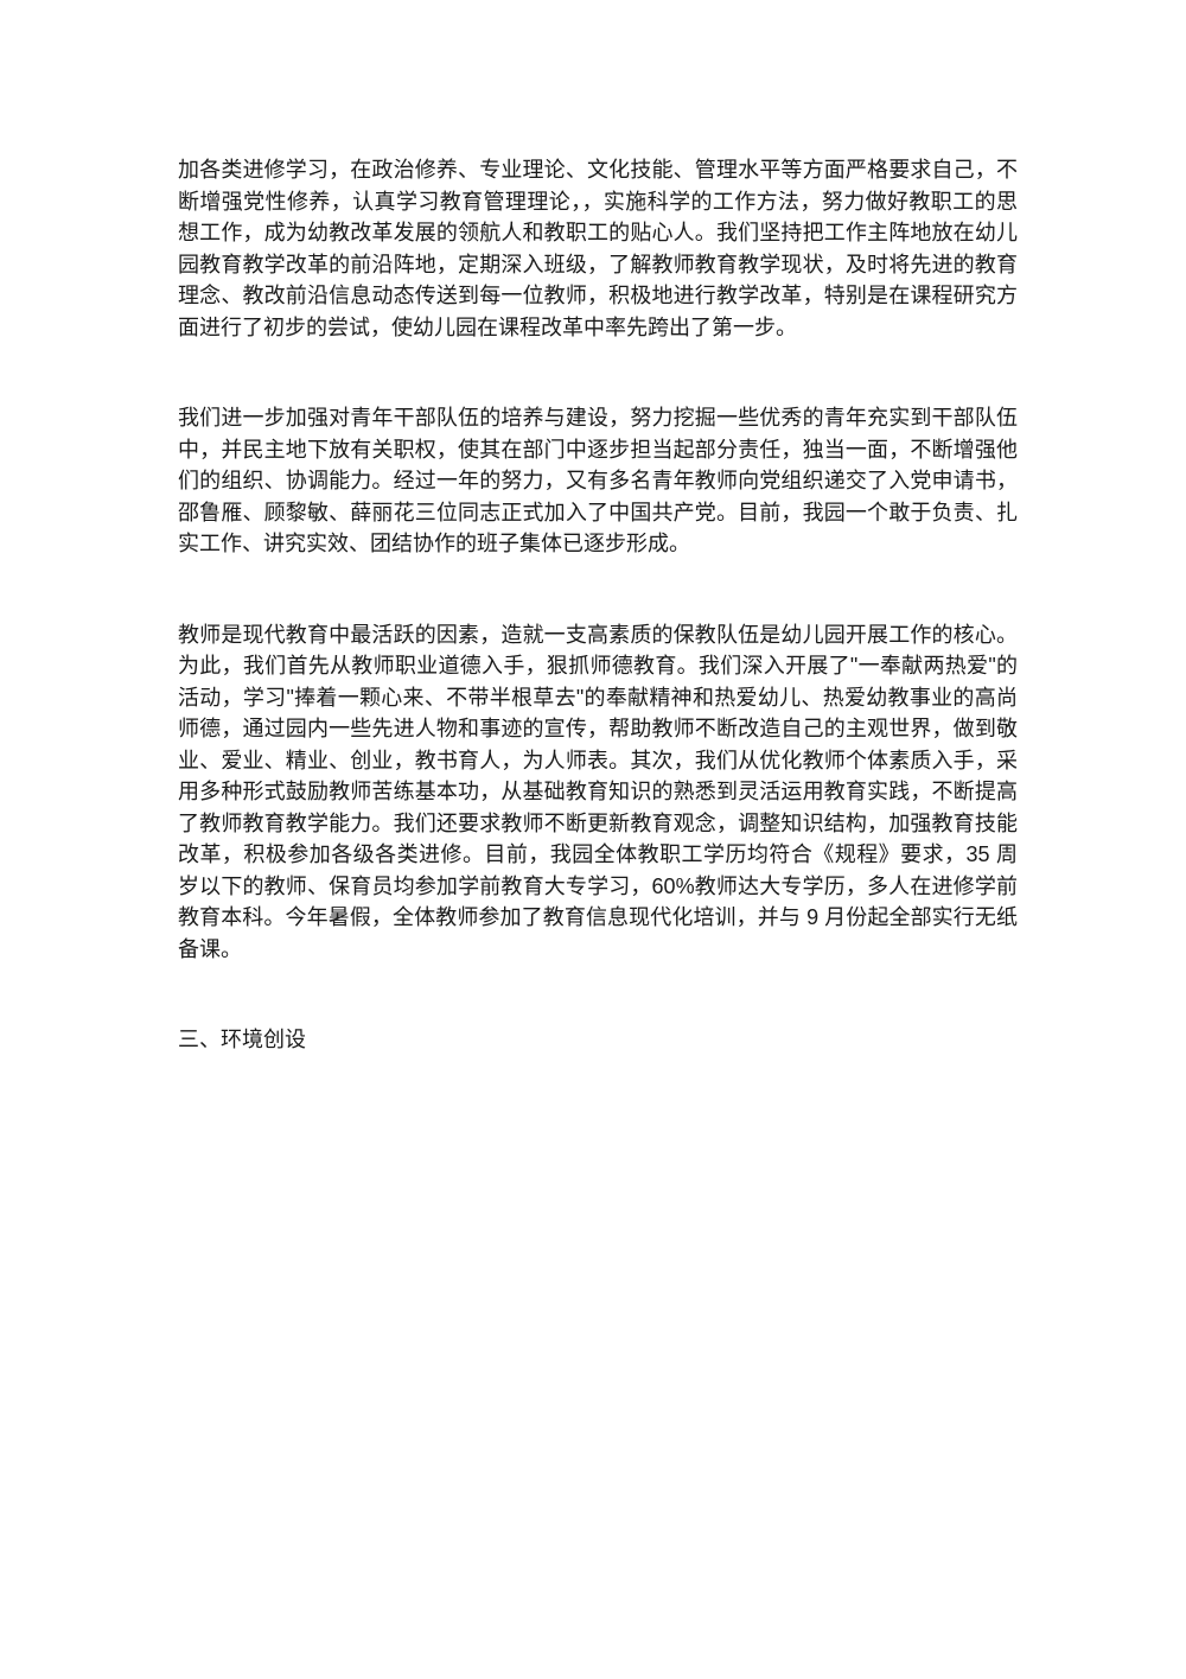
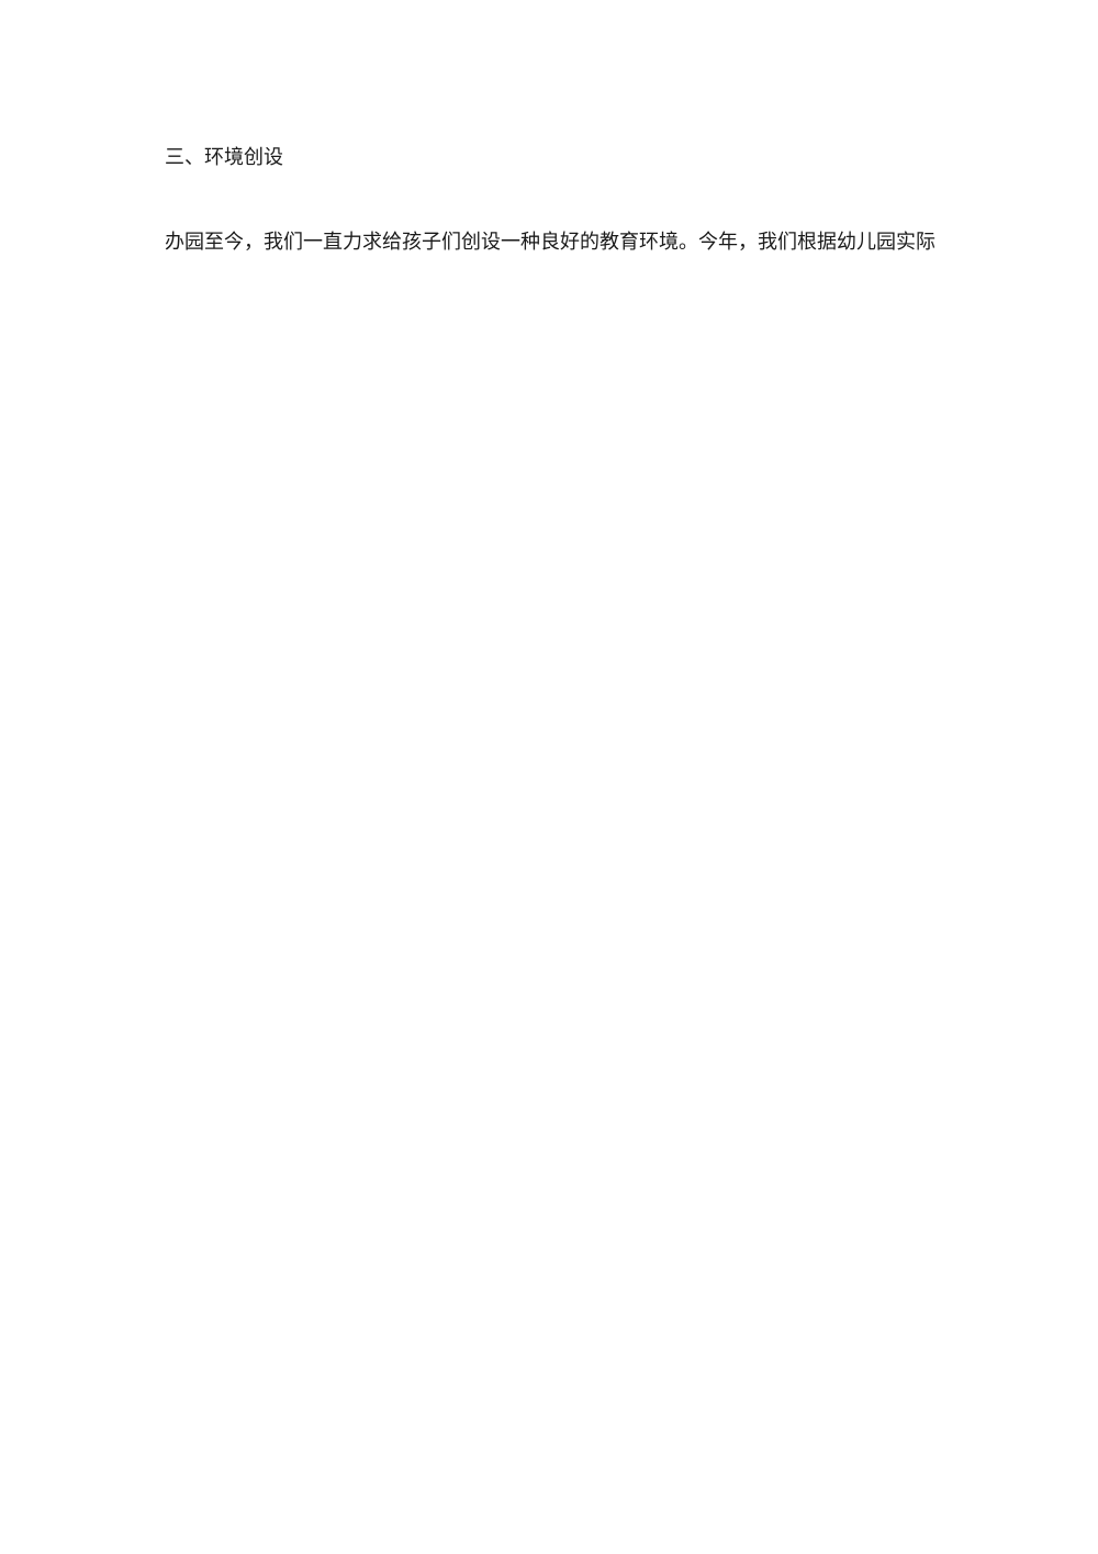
- 加各类进修学习，在政治修养、专业理论、文化技能、管理水平等方面严格要求自己，不断增强党性修养，认真学习教育管理理论，，实施科学的工作方法，努力做好教职工的思想工作，成为幼教改革发展的领航人和教职工的贴心人。我们坚持把工作主阵地放在幼儿园教育教学改革的前沿阵地，定期深入班级，了解教师教育教学现状，及时将先进的教育理念、教改前沿信息动态传送到每一位教师，积极地进行教学改革，特别是在课程研究方面进行了初步的尝试，使幼儿园在课程改革中率先跨出了第一步。
- 我们进一步加强对青年干部队伍的培养与建设，努力挖掘一些优秀的青年充实到干部队伍中，并民主地下放有关职权，使其在部门中逐步担当起部分责任，独当一面，不断增强他们的组织、协调能力。经过一年的努力，又有多名青年教师向党组织递交了入党申请书，邵鲁雁、顾黎敏、薛丽花三位同志正式加入了中国共产党。目前，我园一个敢于负责、扎实工作、讲究实效、团结协作的班子集体已逐步形成。
- 教师是现代教育中最活跃的因素，造就一支高素质的保教队伍是幼儿园开展工作的核心。为此，我们首先从教师职业道德入手，狠抓师德教育。我们深入开展了"一奉献两热爱"的活动，学习"捧着一颗心来、不带半根草去"的奉献精神和热爱幼儿、热爱幼教事业的高尚师德，通过园内一些先进人物和事迹的宣传，帮助教师不断改造自己的主观世界，做到敬业、爱业、精业、创业，教书育人，为人师表。其次，我们从优化教师个体素质入手，采用多种形式鼓励教师苦练基本功，从基础教育知识的熟悉到灵活运用教育实践，不断提高了教师教育教学能力。我们还要求教师不断更新教育观念，调整知识结构，加强教育技能改革，积极参加各级各类进修。目前，我园全体教职工学历均符合《规程》要求，35 周岁以下的教师、保育员均参加学前教育大专学习，60%教师达大专学历，多人在进修学前教育本科。今年暑假，全体教师参加了教育信息现代化培训，并与 9 月份起全部实行无纸备课。
  三、环境创设
+ 办园至今，我们一直力求给孩子们创设一种良好的教育环境。今年，我们根据幼儿园实际
